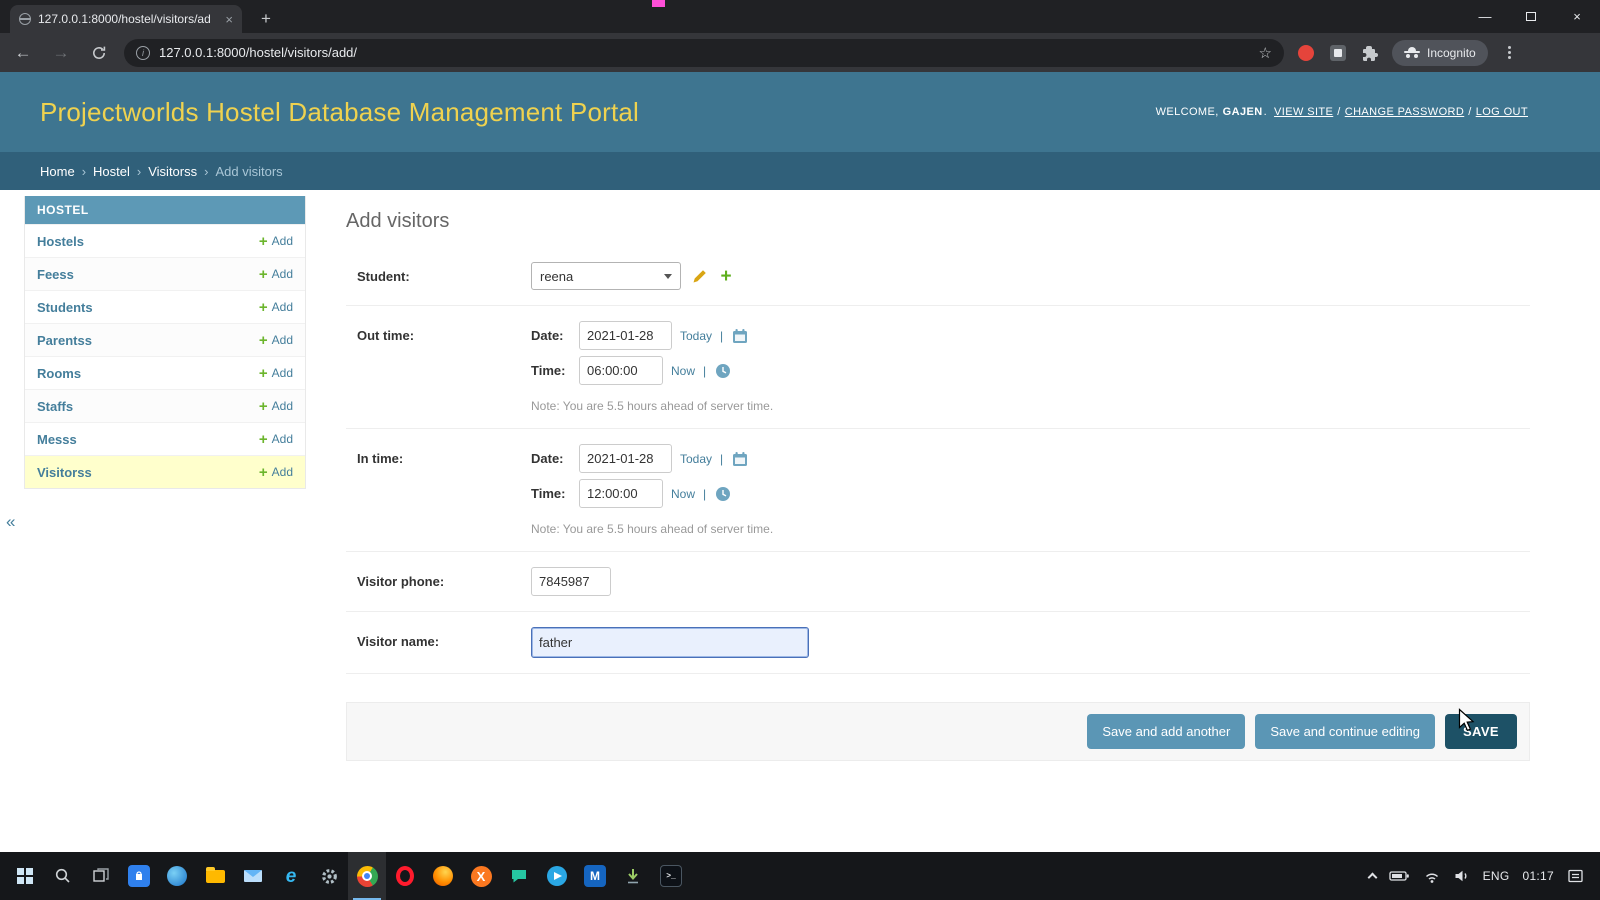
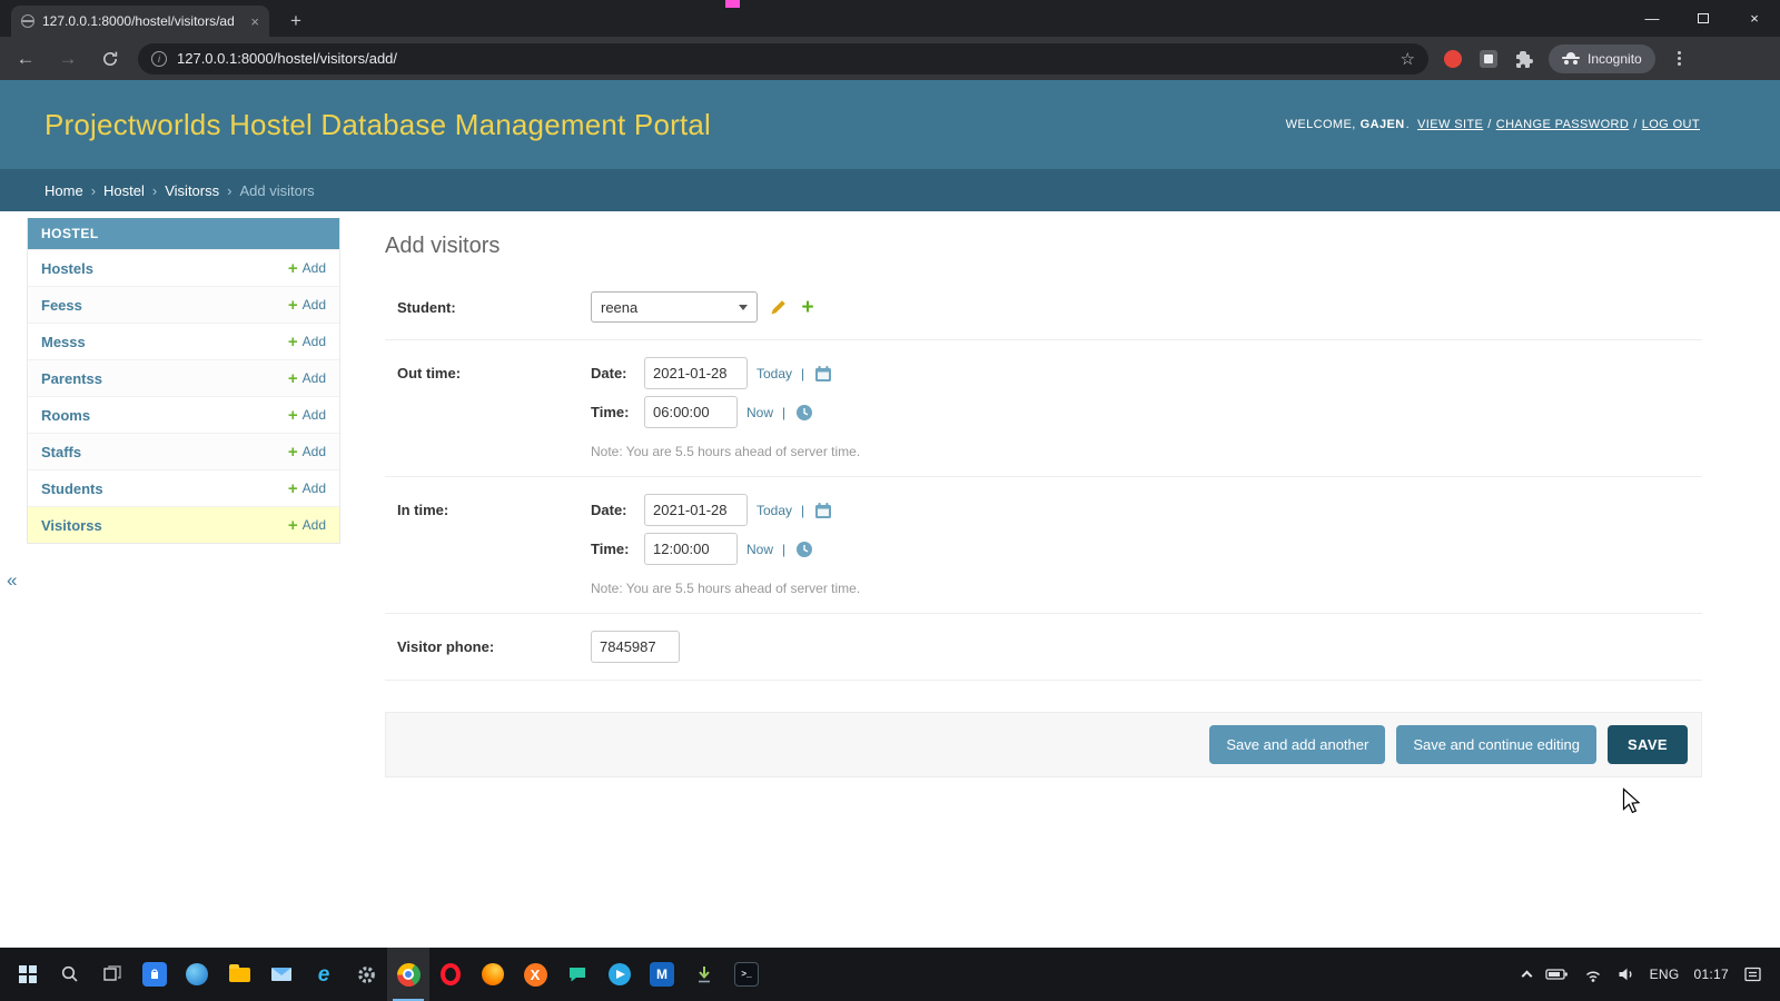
  127.0.0.1:8000/hostel/visitors/ad
  ×
  +
  —
  ×
  ←
  →
  i
  127.0.0.1:8000/hostel/visitors/add/
  ☆
  Incognito
  Projectworlds Hostel Database Management Portal
  WELCOME,
  GAJEN
  .
  VIEW SITE
  /
  CHANGE PASSWORD
  /
  LOG OUT
  Home
  ›
  Hostel
  ›
  Visitorss
  ›
  Add visitors
  HOSTEL
  Hostels
  +
  Add
  Feess
  +
  Add
- Students
+ Messs
  +
  Add
  Parentss
  +
  Add
  Rooms
  +
  Add
  Staffs
  +
  Add
- Messs
+ Students
  +
  Add
  Visitorss
  +
  Add
  «
  Add visitors
  Student:
  reena
  +
  Out time:
  Date:
  2021-01-28
  Today
  |
  Time:
  06:00:00
  Now
  |
  Note: You are 5.5 hours ahead of server time.
  In time:
  Date:
  2021-01-28
  Today
  |
  Time:
  12:00:00
  Now
  |
  Note: You are 5.5 hours ahead of server time.
  Visitor phone:
  7845987
- Visitor name:
- father
  Save and add another
  Save and continue editing
  SAVE
  e
  X
  M
  >_
  ENG
  01:17
